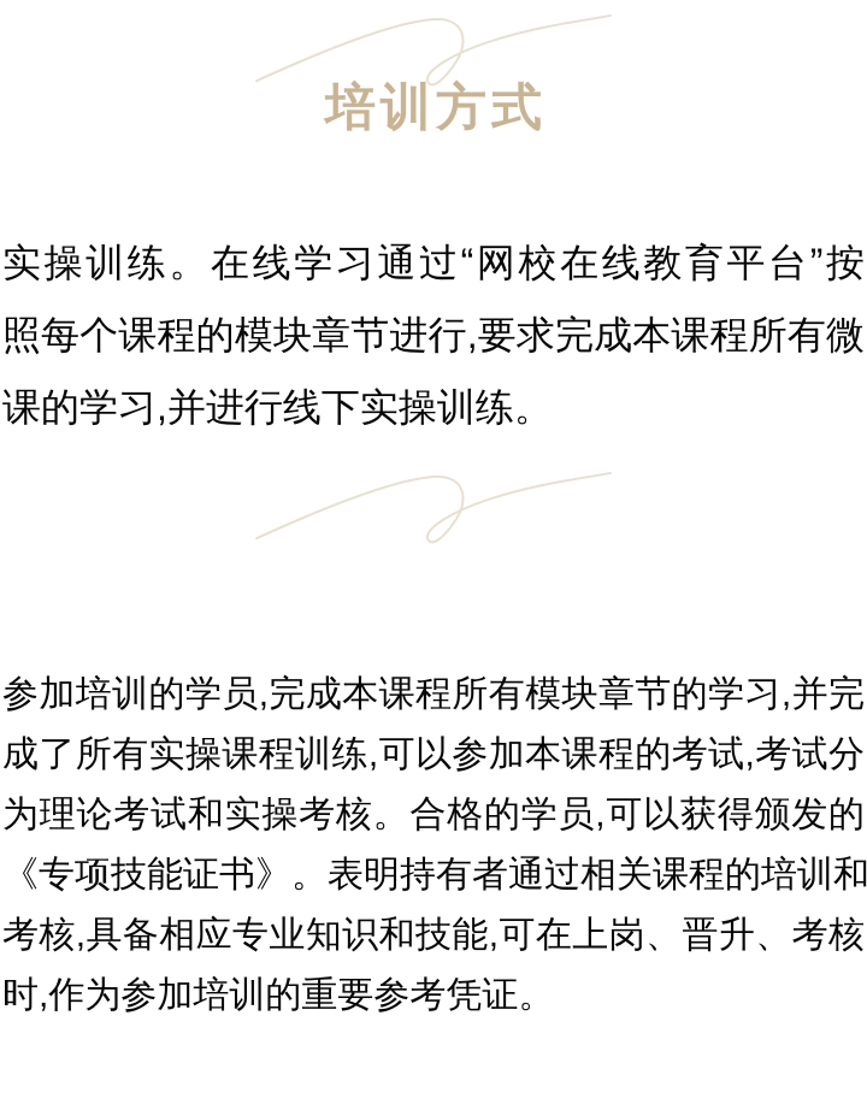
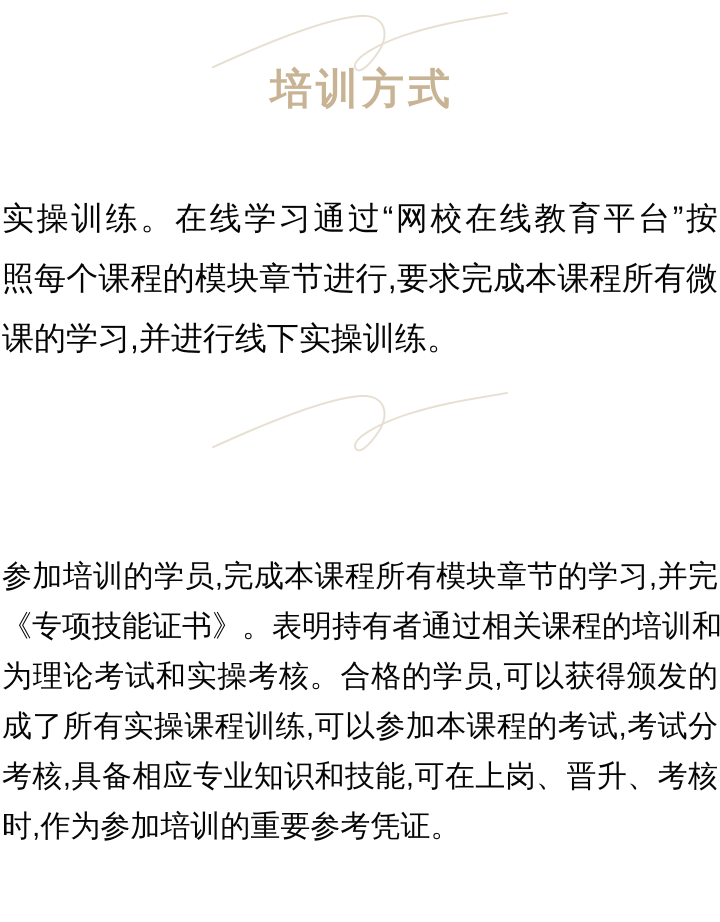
  培训方式
  实操训练。在线学习通过“网校在线教育平台”按
  照每个课程的模块章节进行,要求完成本课程所有微
  课的学习,并进行线下实操训练。
  参加培训的学员,完成本课程所有模块章节的学习,并完
- 成了所有实操课程训练,可以参加本课程的考试,考试分
+ 《专项技能证书》。表明持有者通过相关课程的培训和
  为理论考试和实操考核。合格的学员,可以获得颁发的
- 《专项技能证书》。表明持有者通过相关课程的培训和
+ 成了所有实操课程训练,可以参加本课程的考试,考试分
  考核,具备相应专业知识和技能,可在上岗、晋升、考核
  时,作为参加培训的重要参考凭证。
